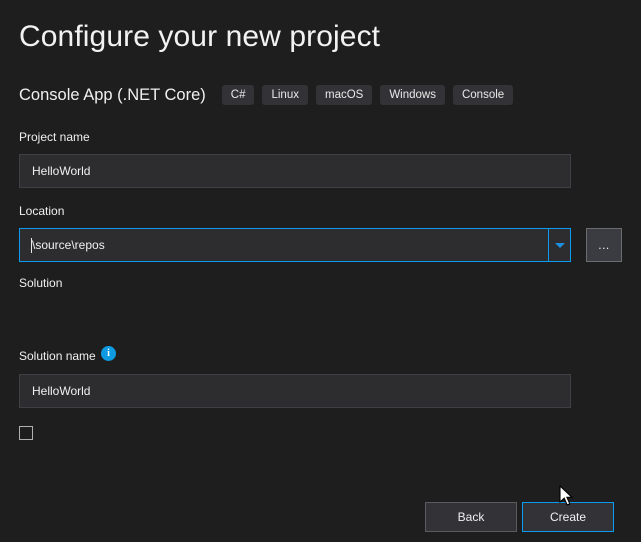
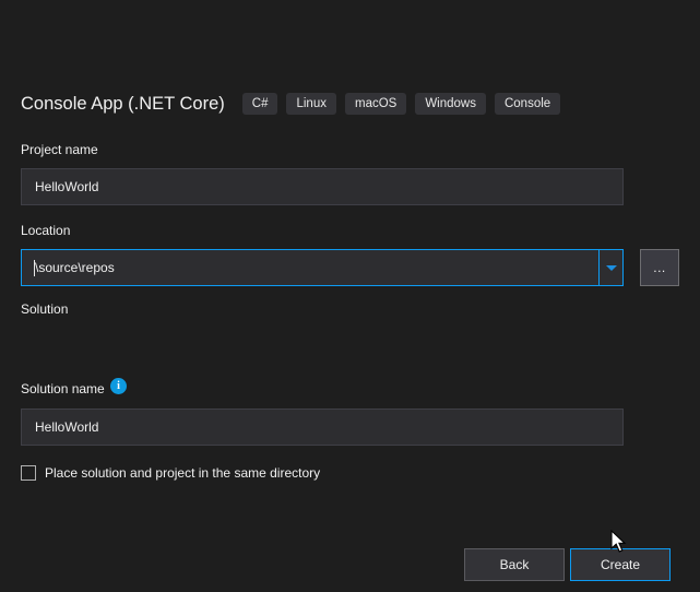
- Configure your new project
  Console App (.NET Core)
  C#
  Linux
  macOS
  Windows
  Console
  Project name
  HelloWorld
  Location
  \source\repos
  ...
  Solution
  Solution name
  i
  HelloWorld
+ Place solution and project in the same directory
  Back
  Create
